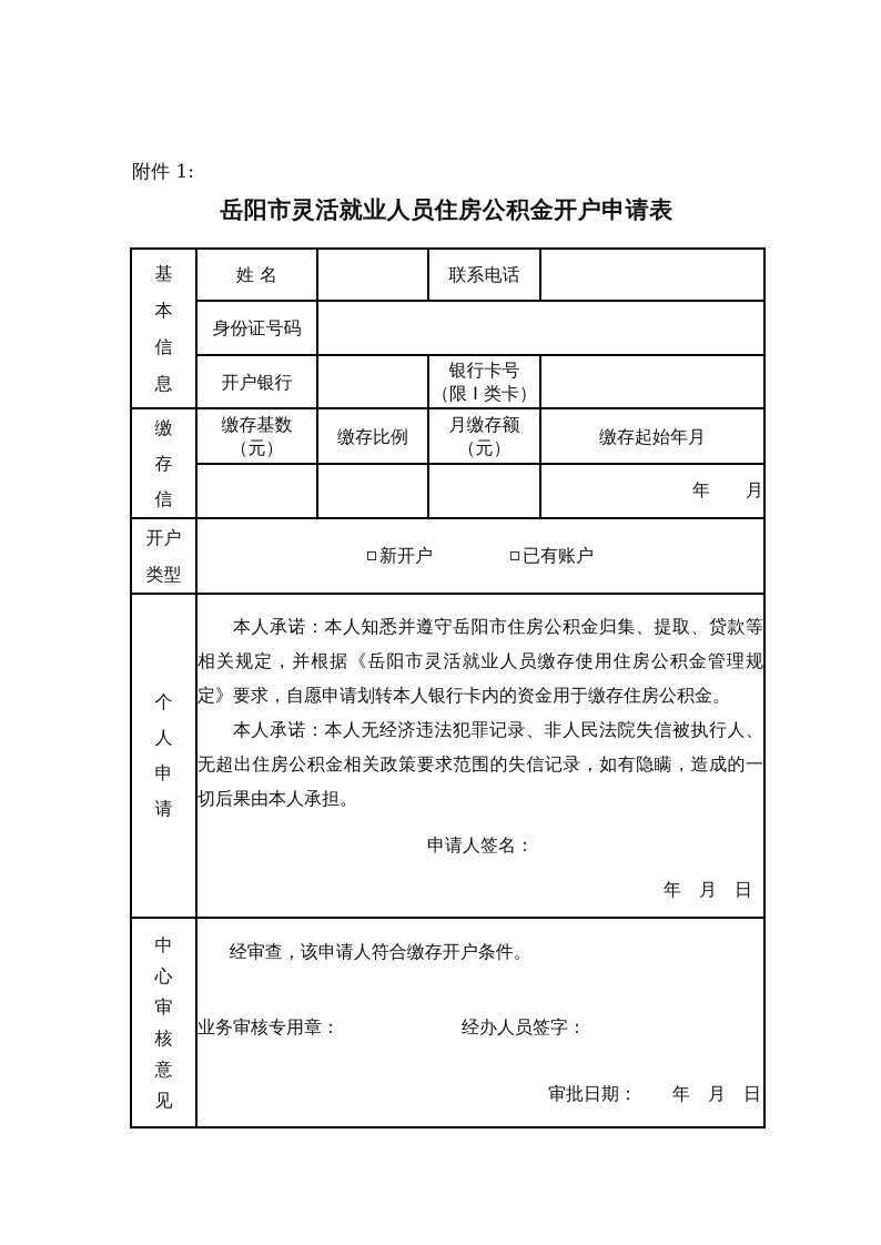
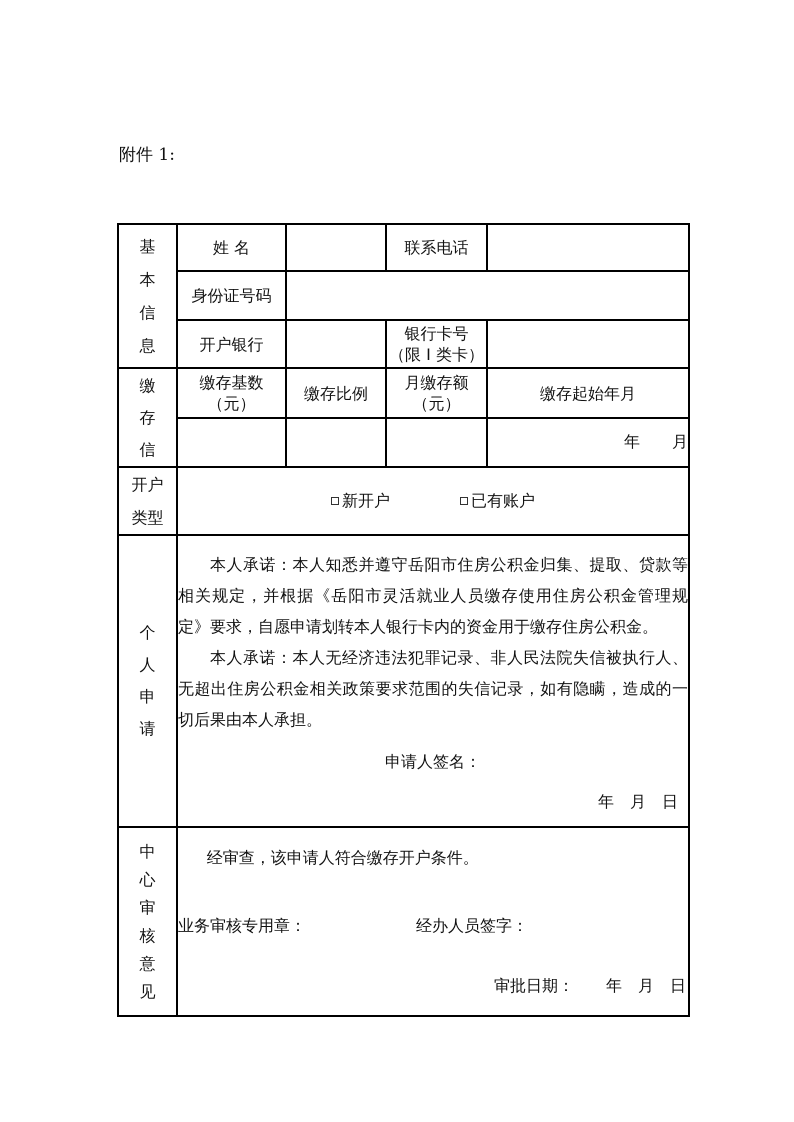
  附件 1:
- 岳阳市灵活就业人员住房公积金开户申请表
  基 本 信 息	姓 名		联系电话
  身份证号码
  开户银行		银行卡号 （限 I 类卡）
  缴 存 信	缴存基数 （元）	缴存比例	月缴存额 （元）	缴存起始年月
  			年 月
  开户 类型	新开户 已有账户
  个 人 申 请	本人承诺：本人知悉并遵守岳阳市住房公积金归集、提取、贷款等相关规定，并根据《岳阳市灵活就业人员缴存使用住房公积金管理规定》要求，自愿申请划转本人银行卡内的资金用于缴存住房公积金。 本人承诺：本人无经济违法犯罪记录、非人民法院失信被执行人、无超出住房公积金相关政策要求范围的失信记录，如有隐瞒，造成的一切后果由本人承担。 申请人签名： 年 月 日
  中 心 审 核 意 见	经审查，该申请人符合缴存开户条件。 业务审核专用章： 经办人员签字： 审批日期： 年 月 日
